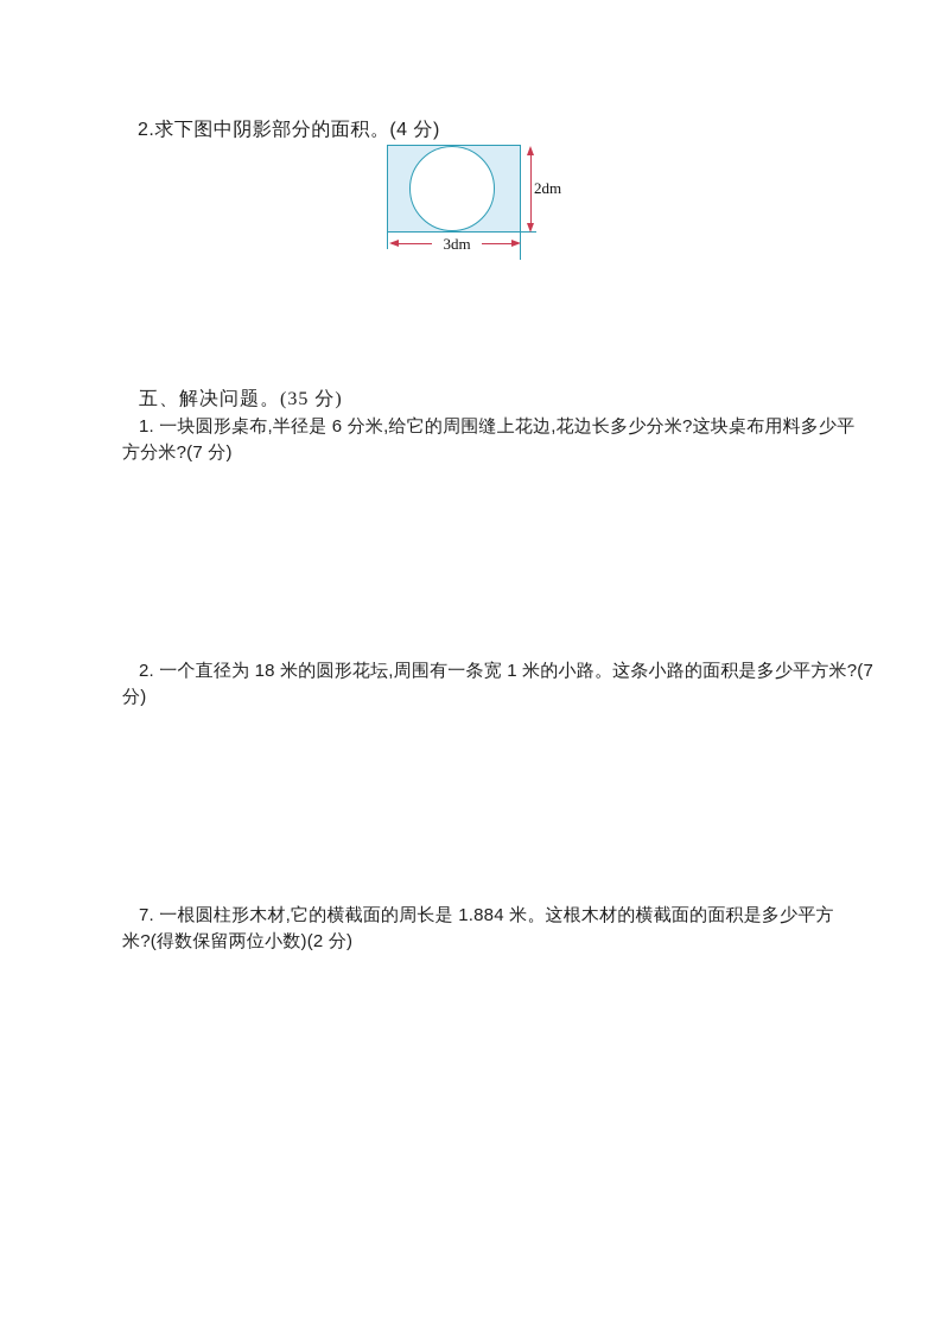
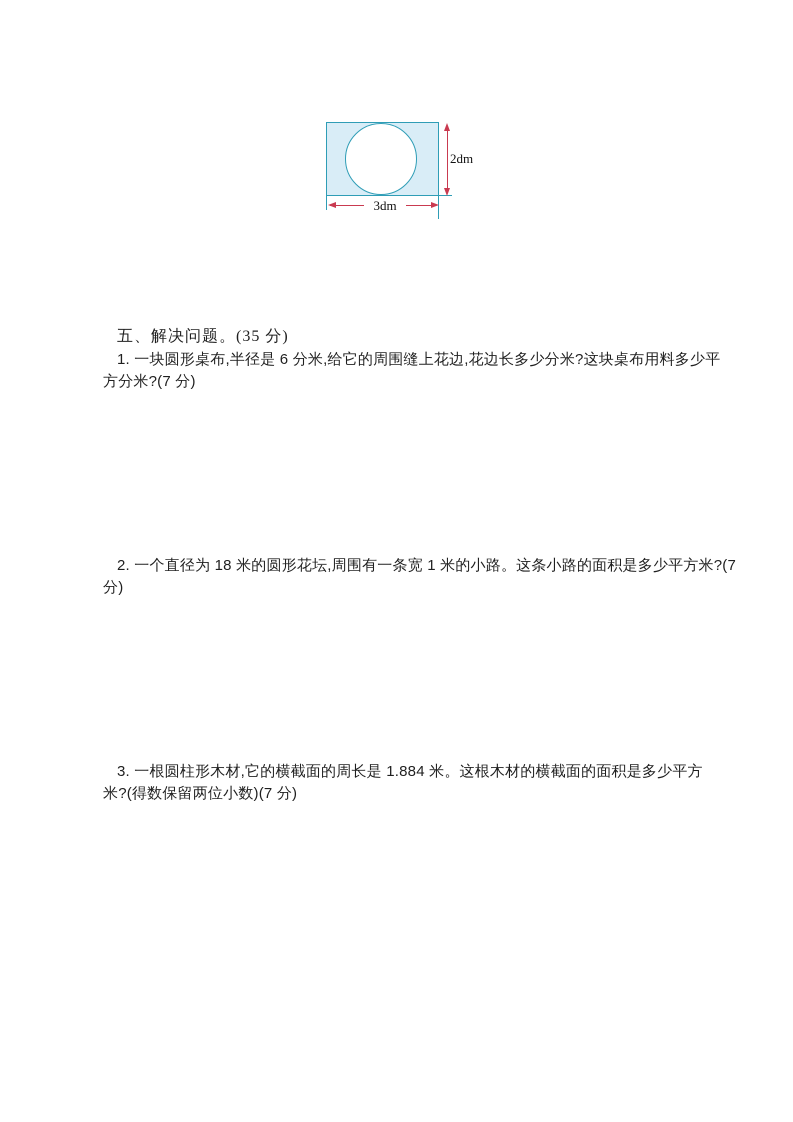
- 2.求下图中阴影部分的面积。(4 分)
  2dm
  3dm
  五、解决问题。(35 分)
  1. 一块圆形桌布,半径是 6 分米,给它的周围缝上花边,花边长多少分米?这块桌布用料多少平
  方分米?(7 分)
  2. 一个直径为 18 米的圆形花坛,周围有一条宽 1 米的小路。这条小路的面积是多少平方米?(7
  分)
- 7. 一根圆柱形木材,它的横截面的周长是 1.884 米。这根木材的横截面的面积是多少平方
+ 3. 一根圆柱形木材,它的横截面的周长是 1.884 米。这根木材的横截面的面积是多少平方
- 米?(得数保留两位小数)(2 分)
+ 米?(得数保留两位小数)(7 分)
